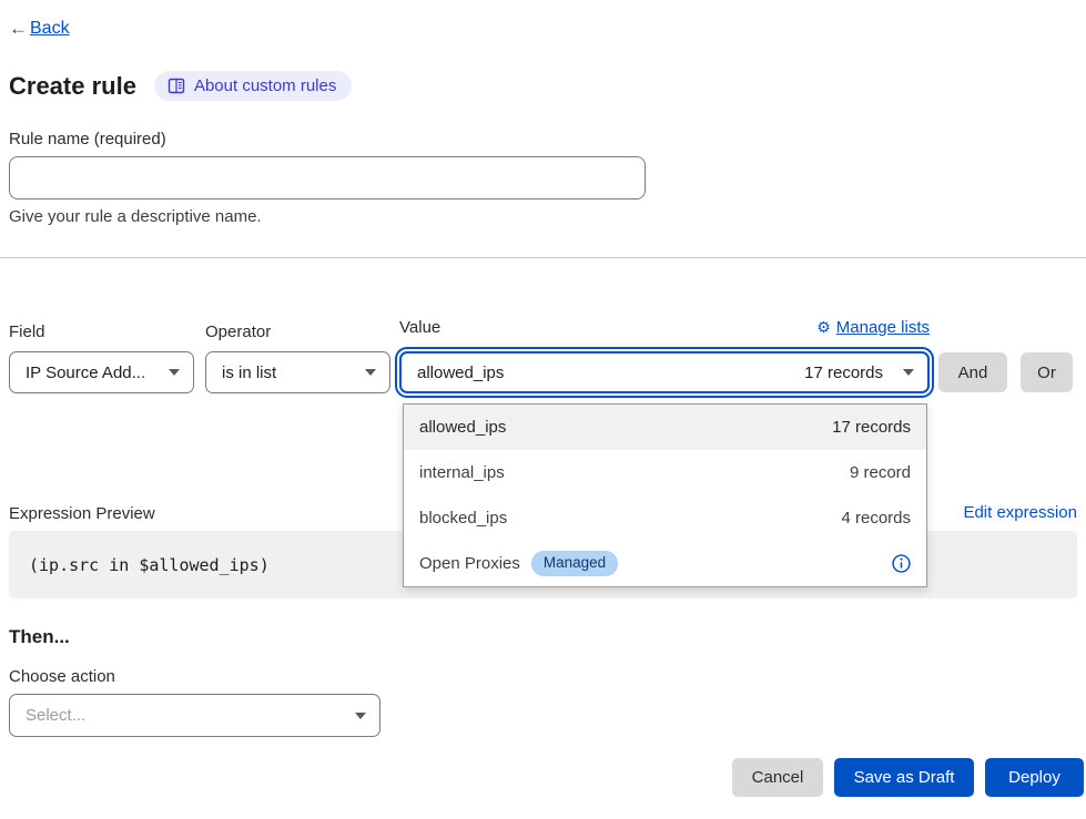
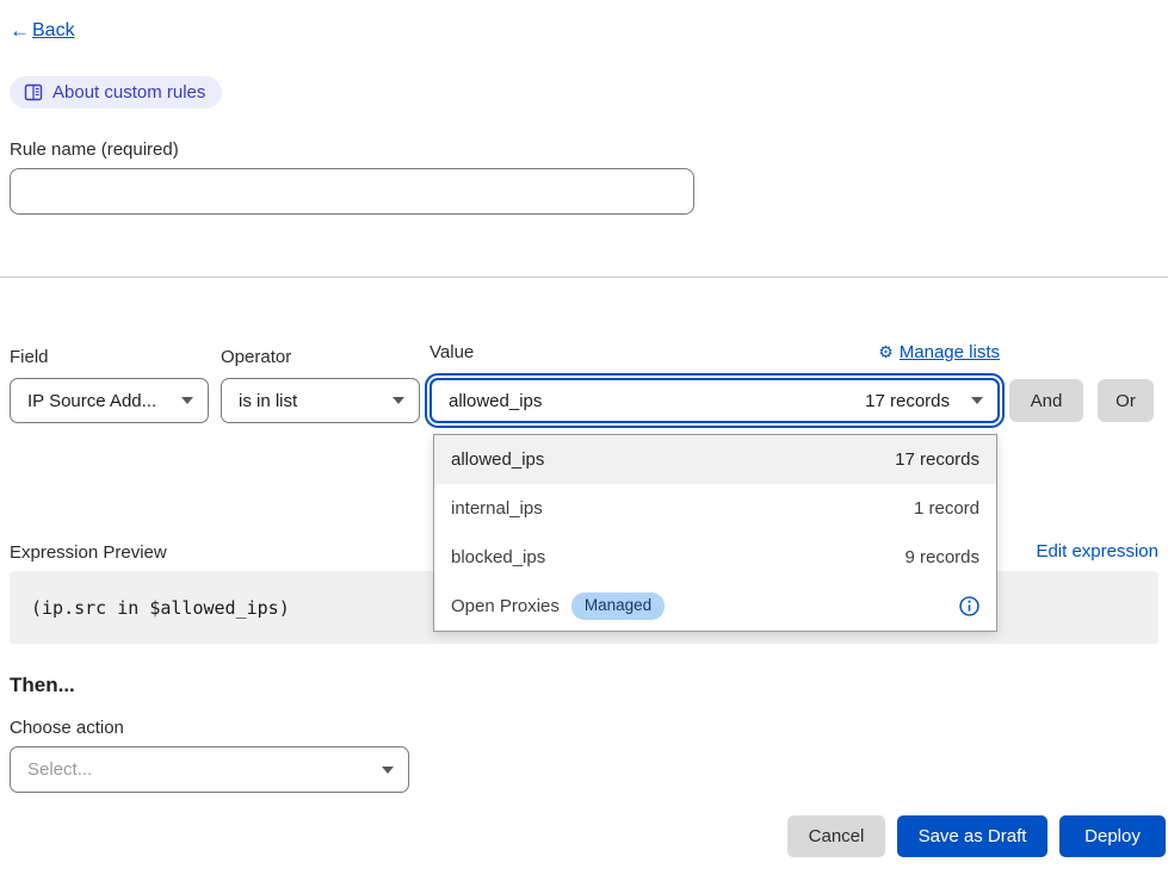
  ←
  Back
- Create rule
  About custom rules
  Rule name (required)
- Give your rule a descriptive name.
  Field
  Operator
  Value
  ⚙
  Manage lists
  IP Source Add...
  is in list
  allowed_ips
  17 records
  And
  Or
  allowed_ips
  17 records
  internal_ips
- 9 record
+ 1 record
  blocked_ips
- 4 records
+ 9 records
  Open Proxies
  Managed
  Expression Preview
  Edit expression
  (ip.src in $allowed_ips)
  Then...
  Choose action
  Select...
  Cancel
  Save as Draft
  Deploy
